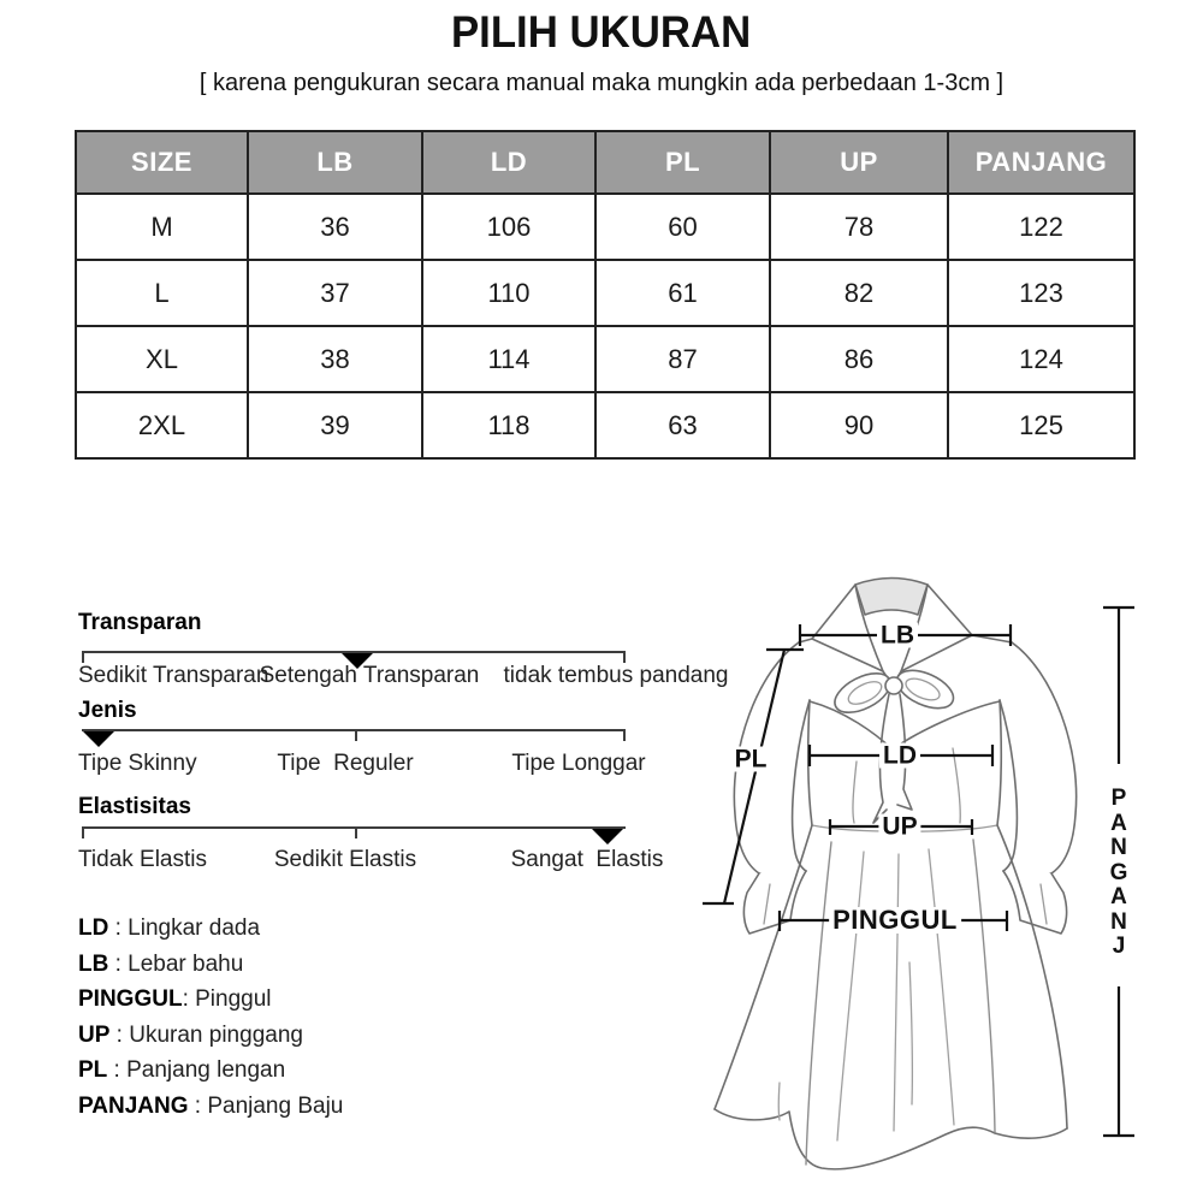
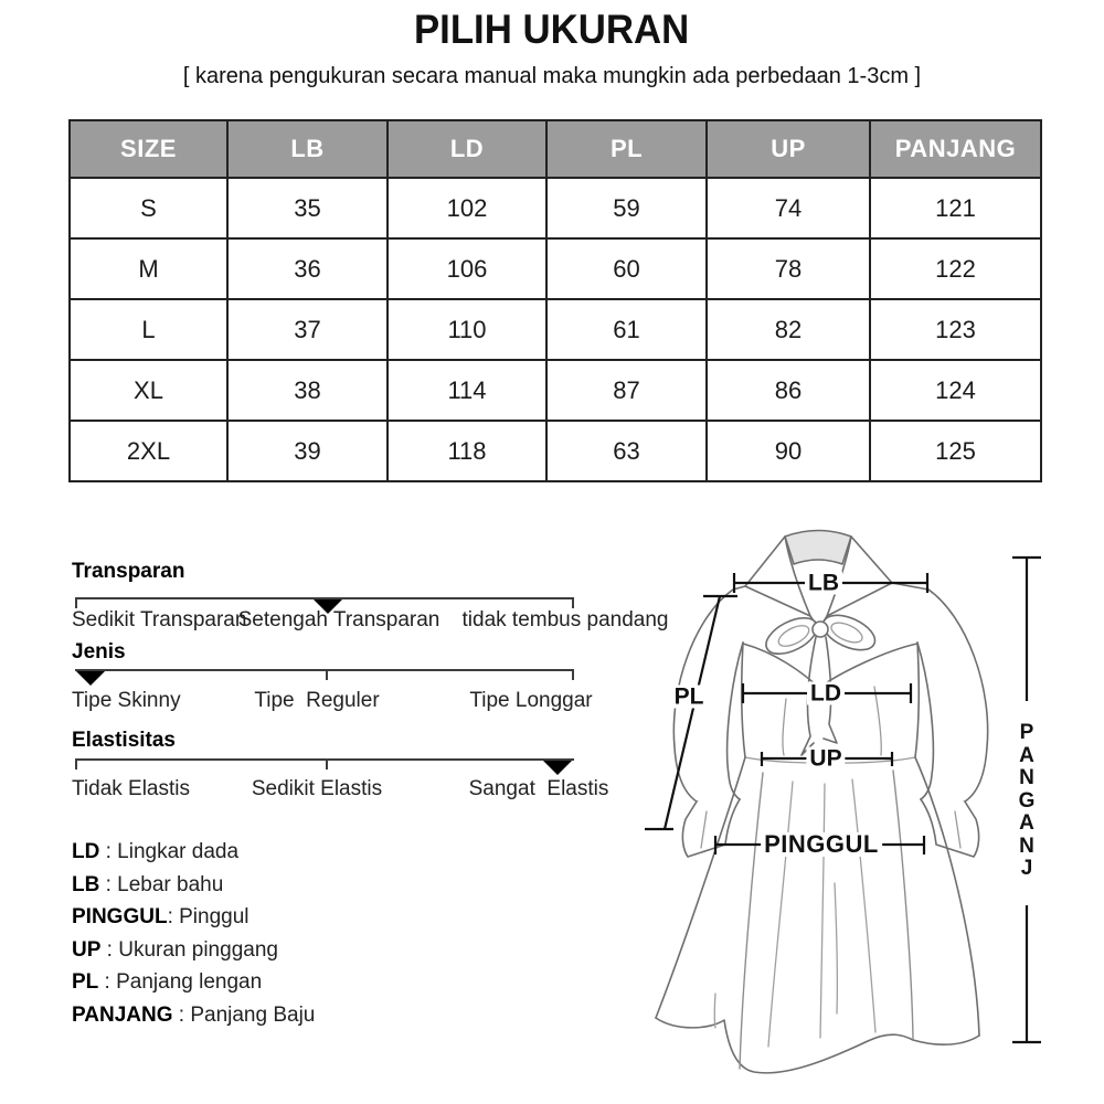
  PILIH UKURAN
  [ karena pengukuran secara manual maka mungkin ada perbedaan 1-3cm ]
  SIZE	LB	LD	PL	UP	PANJANG
+ S	35	102	59	74	121
  M	36	106	60	78	122
  L	37	110	61	82	123
  XL	38	114	87	86	124
  2XL	39	118	63	90	125
  Transparan
  Sedikit Transparan
  Setengah Transparan
  tidak tembus pandang
  Jenis
  Tipe Skinny
  Tipe Reguler
  Tipe Longgar
  Elastisitas
  Tidak Elastis
  Sedikit Elastis
  Sangat Elastis
  LD : Lingkar dada
  LB : Lebar bahu
  PINGGUL: Pinggul
  UP : Ukuran pinggang
  PL : Panjang lengan
  PANJANG : Panjang Baju
  LB
  PL
  LD
  UP
  PINGGUL
  P
  A
  N
  G
  A
  N
  J
